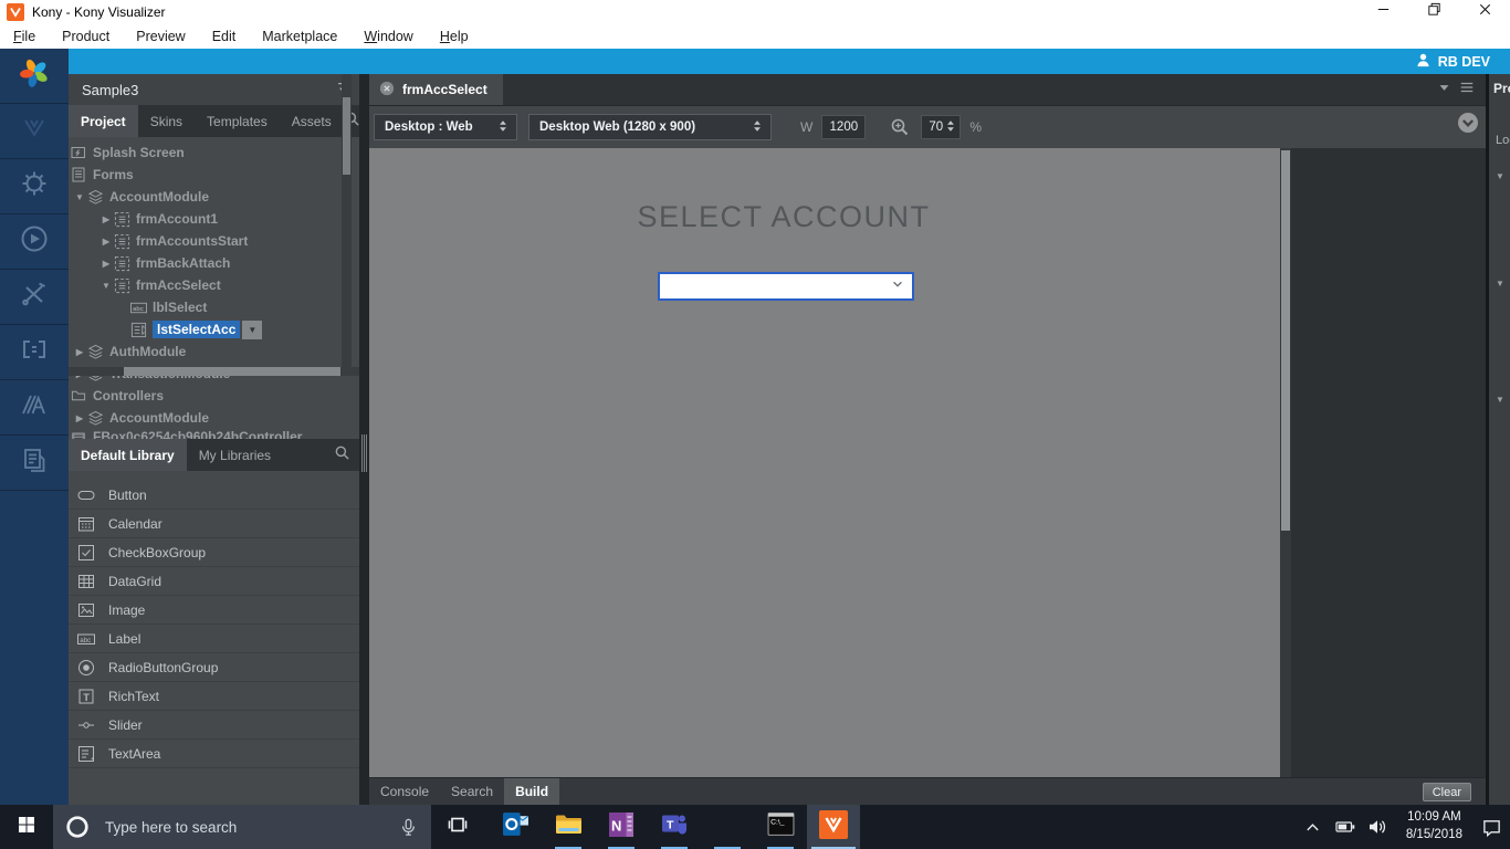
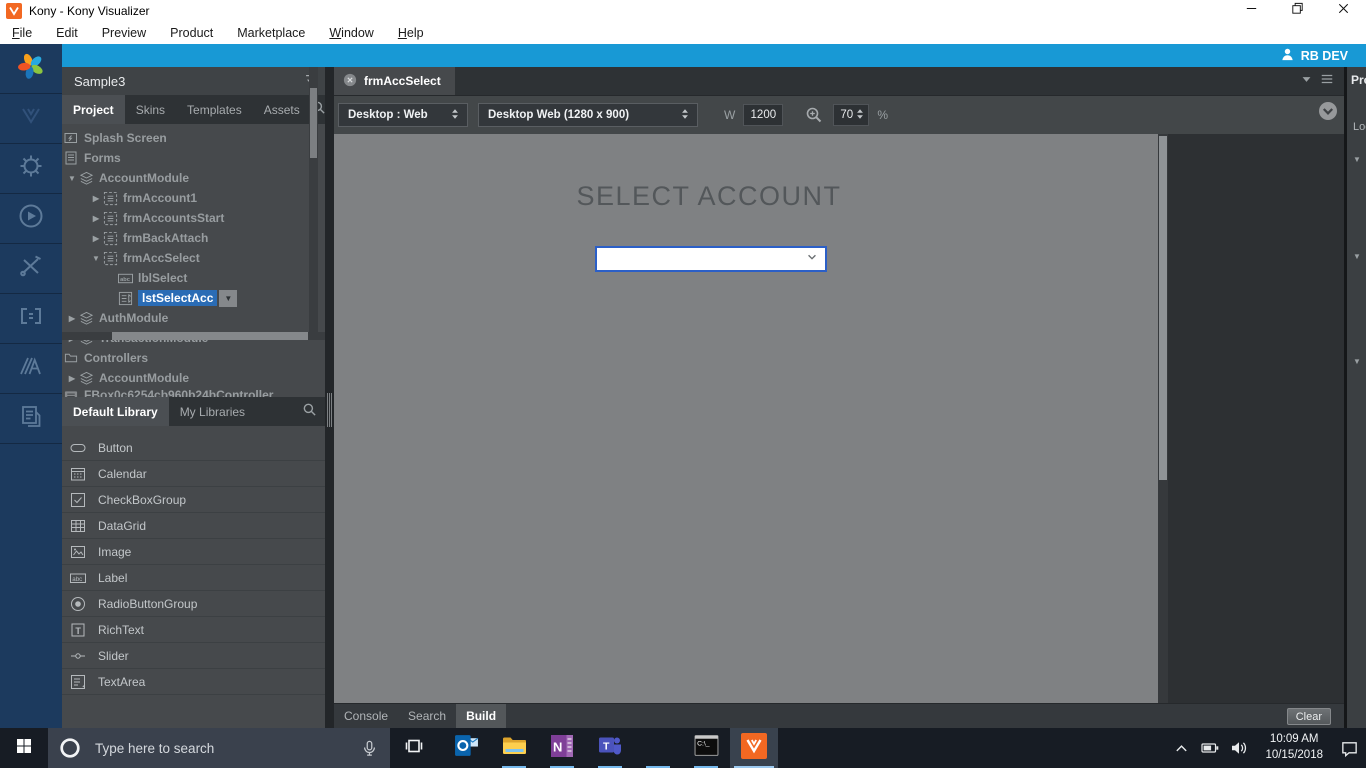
  Kony - Kony Visualizer
  File
- Product
+ Edit
  Preview
- Edit
+ Product
  Marketplace
  Window
  Help
  RB DEV
  Sample3
  Project
  Skins
  Templates
  Assets
  Splash Screen
  Forms
  ▼
  AccountModule
  ▶
  frmAccount1
  ▶
  frmAccountsStart
  ▶
  frmBackAttach
  ▼
  frmAccSelect
  lblSelect
  lstSelectAcc
  ▼
  ▶
  AuthModule
  Controllers
  ▶
  AccountModule
  FBox0c6254cb960b24bController
  Default Library
  My Libraries
  Button
  Calendar
  CheckBoxGroup
  DataGrid
  Image
  Label
  RadioButtonGroup
  T
  RichText
  Slider
  TextArea
  frmAccSelect
  Desktop : Web
  Desktop Web (1280 x 900)
  W
  1200
  70
  %
  SELECT ACCOUNT
  Console
  Search
  Build
  Clear
  ▼
  ▼
  ▼
  Type here to search
  N
  T
  10:09 AM
- 8/15/2018
+ 10/15/2018
